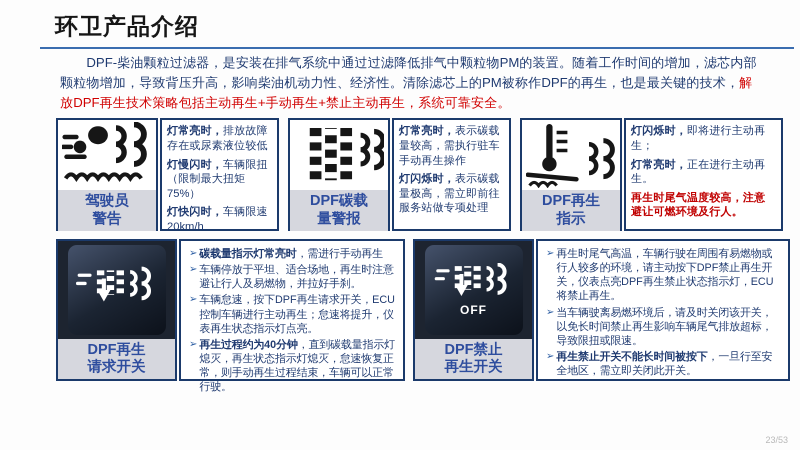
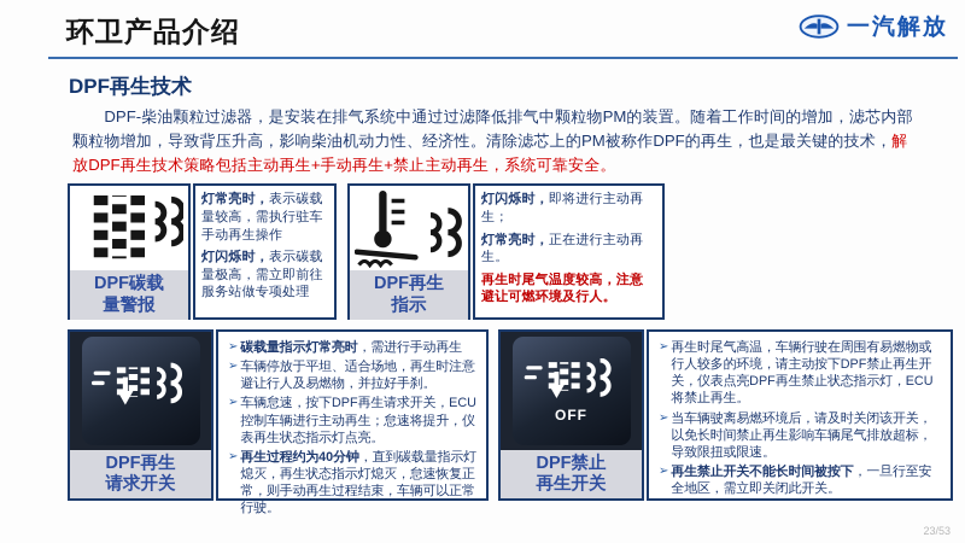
  环卫产品介绍
+ 一汽解放
+ DPF再生技术
  DPF-柴油颗粒过滤器，是安装在排气系统中通过过滤降低排气中颗粒物PM的装置。随着工作时间的增加，滤芯内部颗粒物增加，导致背压升高，影响柴油机动力性、经济性。清除滤芯上的PM被称作DPF的再生，也是最关键的技术，解放DPF再生技术策略包括主动再生+手动再生+禁止主动再生，系统可靠安全。
- 驾驶员
- 警告
- 灯常亮时，排放故障存在或尿素液位较低
- 灯慢闪时，车辆限扭（限制最大扭矩75%）
- 灯快闪时，车辆限速20km/h
  DPF碳载
  量警报
  灯常亮时，表示碳载量较高，需执行驻车手动再生操作
  灯闪烁时，表示碳载量极高，需立即前往服务站做专项处理
  DPF再生
  指示
  灯闪烁时，即将进行主动再生；
  灯常亮时，正在进行主动再生。
  再生时尾气温度较高，注意避让可燃环境及行人。
  DPF再生
  请求开关
  ➢
  碳载量指示灯常亮时，需进行手动再生
  ➢
  车辆停放于平坦、适合场地，再生时注意避让行人及易燃物，并拉好手刹。
  ➢
  车辆怠速，按下DPF再生请求开关，ECU控制车辆进行主动再生；怠速将提升，仪表再生状态指示灯点亮。
  ➢
  再生过程约为40分钟，直到碳载量指示灯熄灭，再生状态指示灯熄灭，怠速恢复正常，则手动再生过程结束，车辆可以正常行驶。
  OFF
  DPF禁止
  再生开关
  ➢
  再生时尾气高温，车辆行驶在周围有易燃物或行人较多的环境，请主动按下DPF禁止再生开关，仪表点亮DPF再生禁止状态指示灯，ECU将禁止再生。
  ➢
  当车辆驶离易燃环境后，请及时关闭该开关，以免长时间禁止再生影响车辆尾气排放超标，导致限扭或限速。
  ➢
  再生禁止开关不能长时间被按下，一旦行至安全地区，需立即关闭此开关。
  23/53
